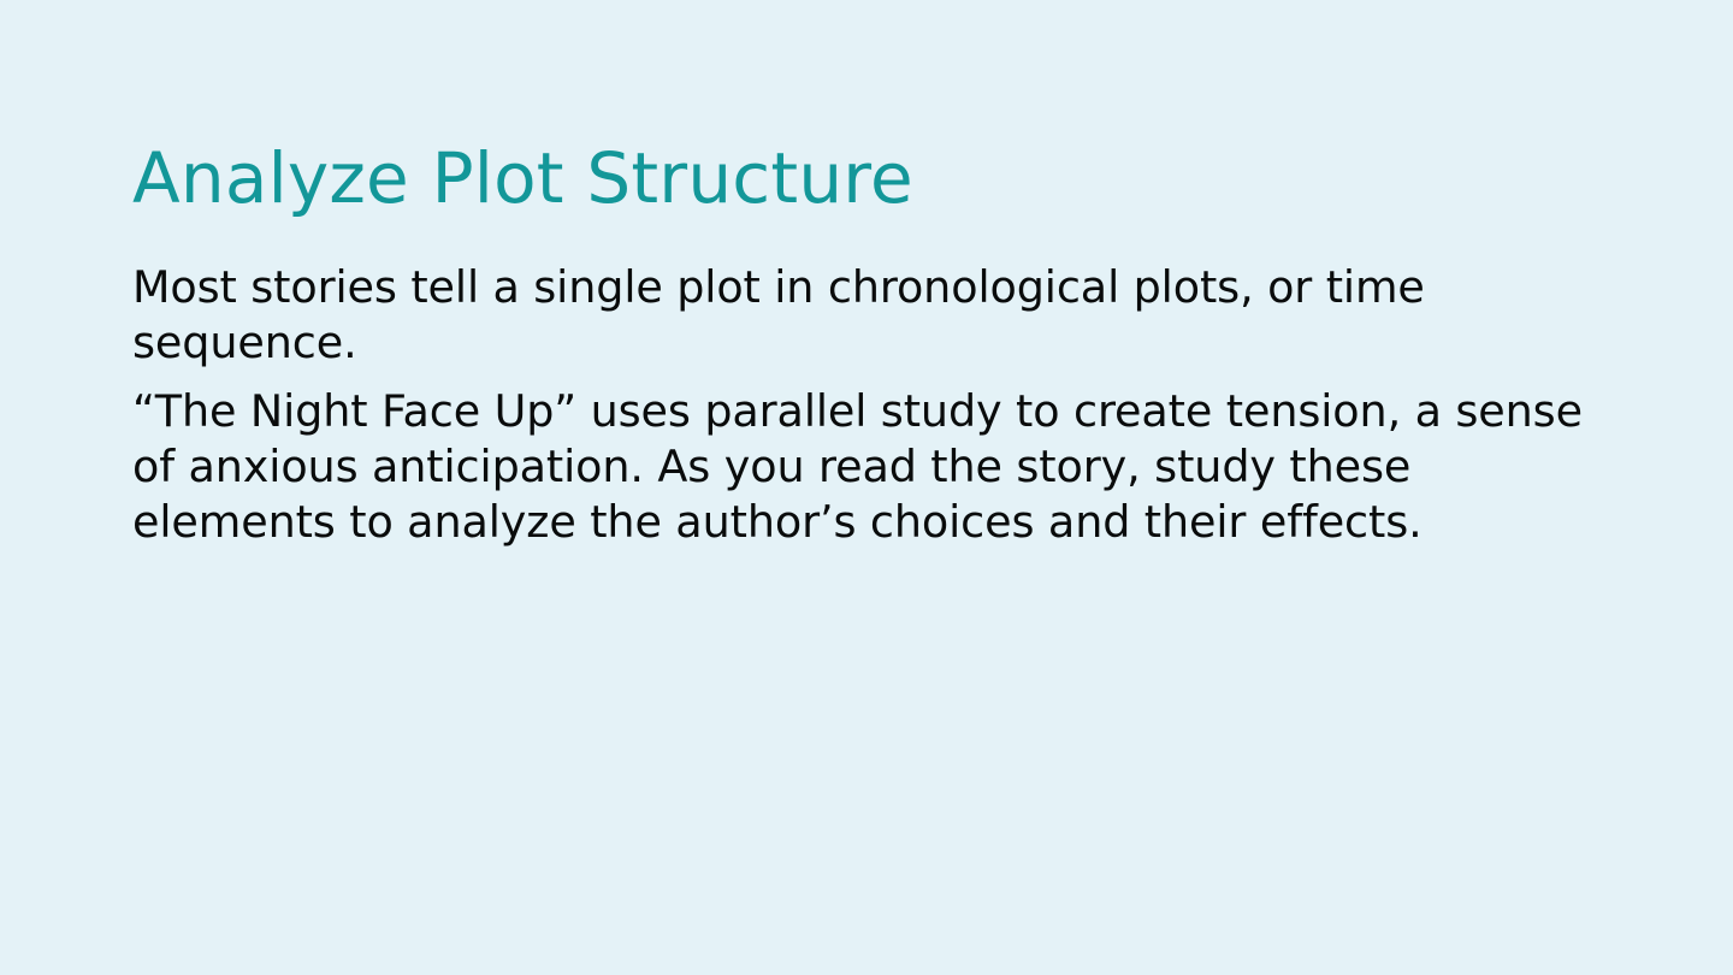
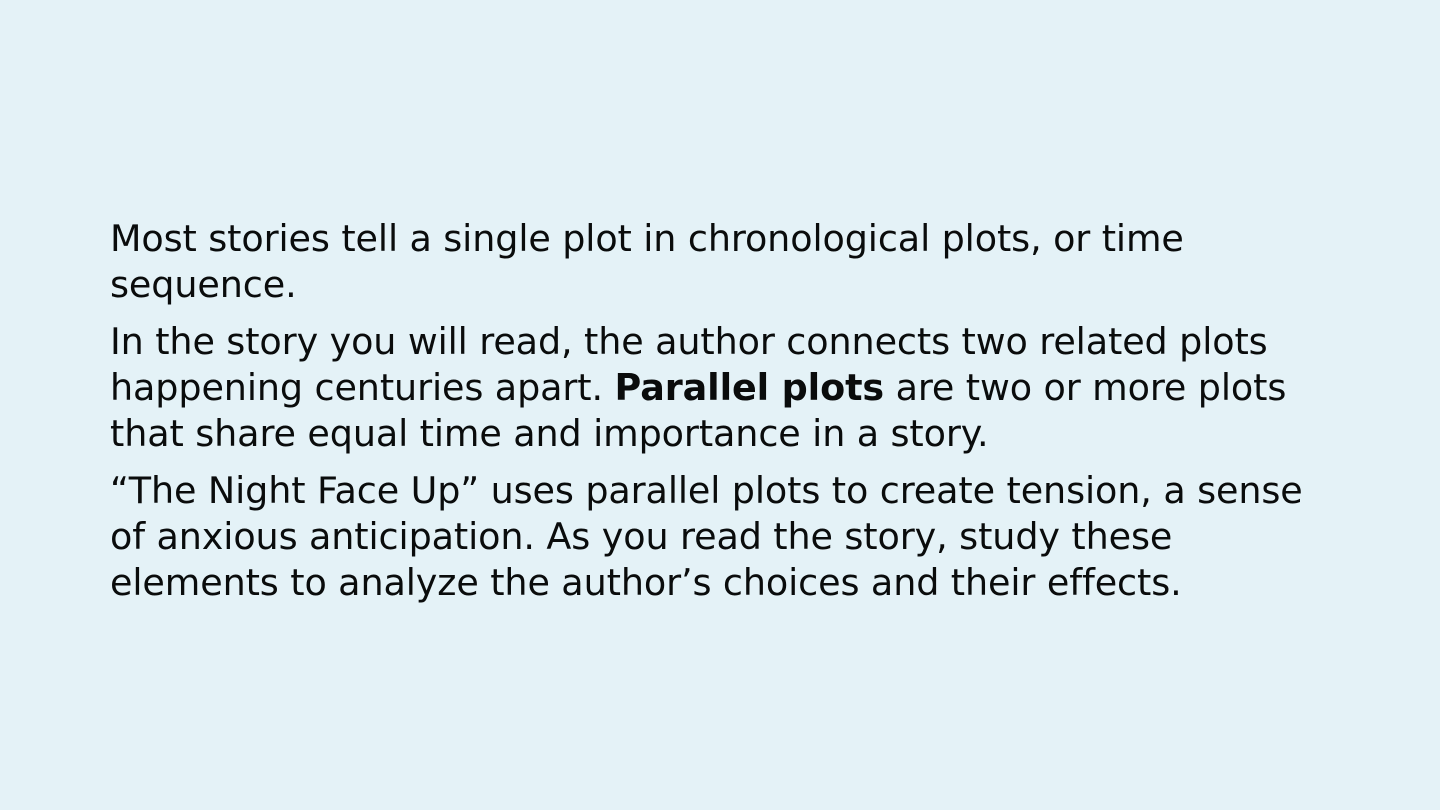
- Analyze Plot Structure
  Most stories tell a single plot in chronological plots, or time sequence.
+ In the story you will read, the author connects two related plots happening centuries apart. Parallel plots are two or more plots that share equal time and importance in a story.
- “The Night Face Up” uses parallel study to create tension, a sense of anxious anticipation. As you read the story, study these elements to analyze the author’s choices and their effects.
+ “The Night Face Up” uses parallel plots to create tension, a sense of anxious anticipation. As you read the story, study these elements to analyze the author’s choices and their effects.
